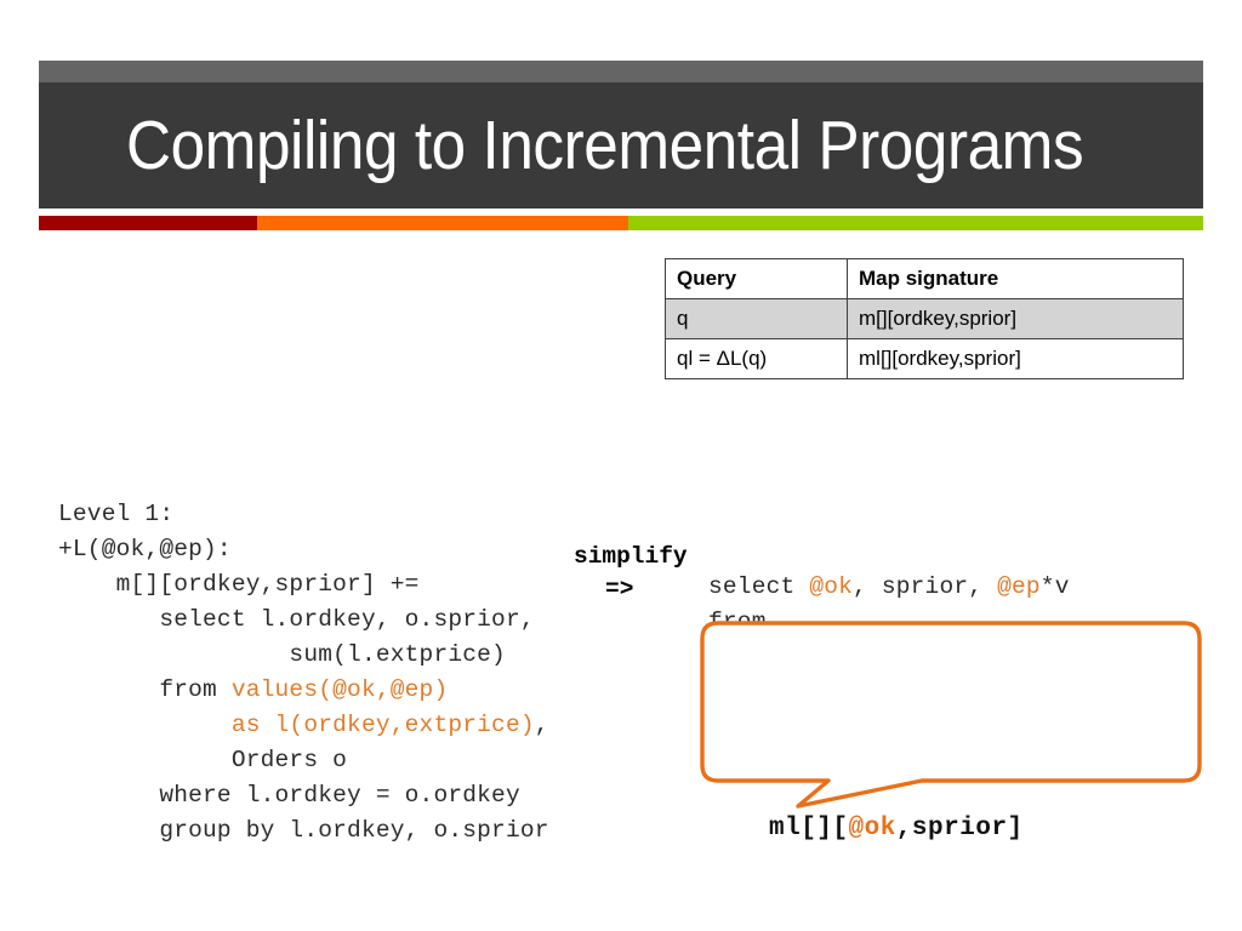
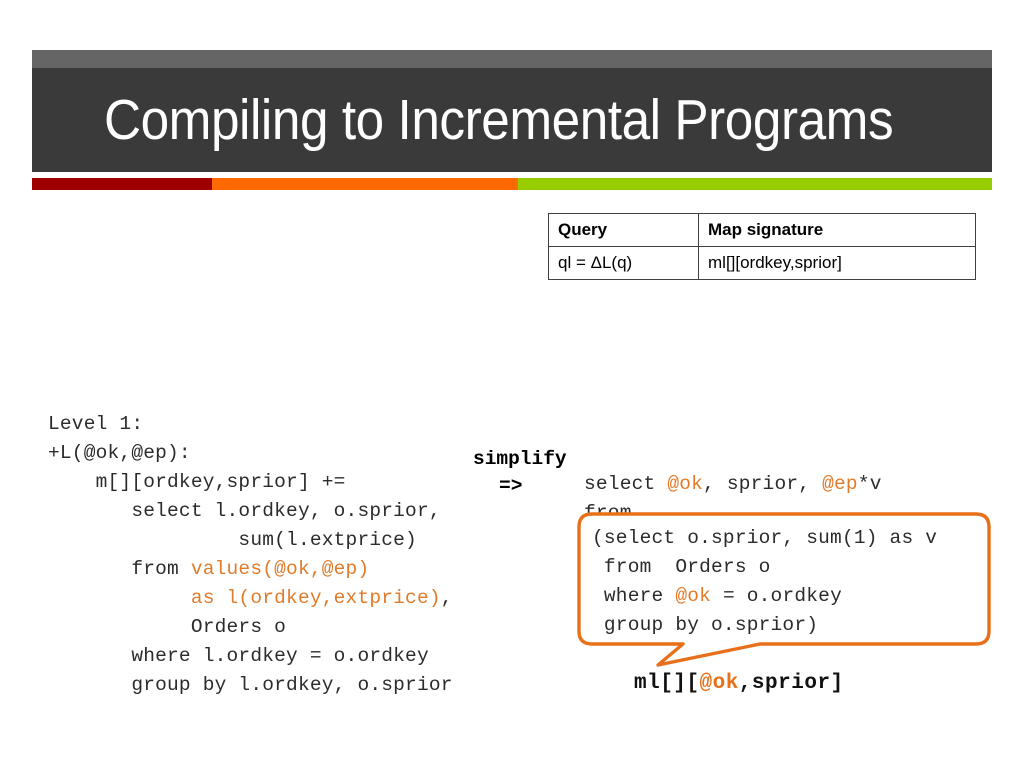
  Compiling to Incremental Programs
  Query	Map signature
- q	m[][ordkey,sprior]
  ql = ΔL(q)	ml[][ordkey,sprior]
  Level 1: +L(@ok,@ep): m[][ordkey,sprior] += select l.ordkey, o.sprior, sum(l.extprice) from values(@ok,@ep) as l(ordkey,extprice), Orders o where l.ordkey = o.ordkey group by l.ordkey, o.sprior
  simplify
  =>
  select @ok, sprior, @ep*v
+ (select o.sprior, sum(1) as v from Orders o where @ok = o.ordkey group by o.sprior)
  ml[][@ok,sprior]
